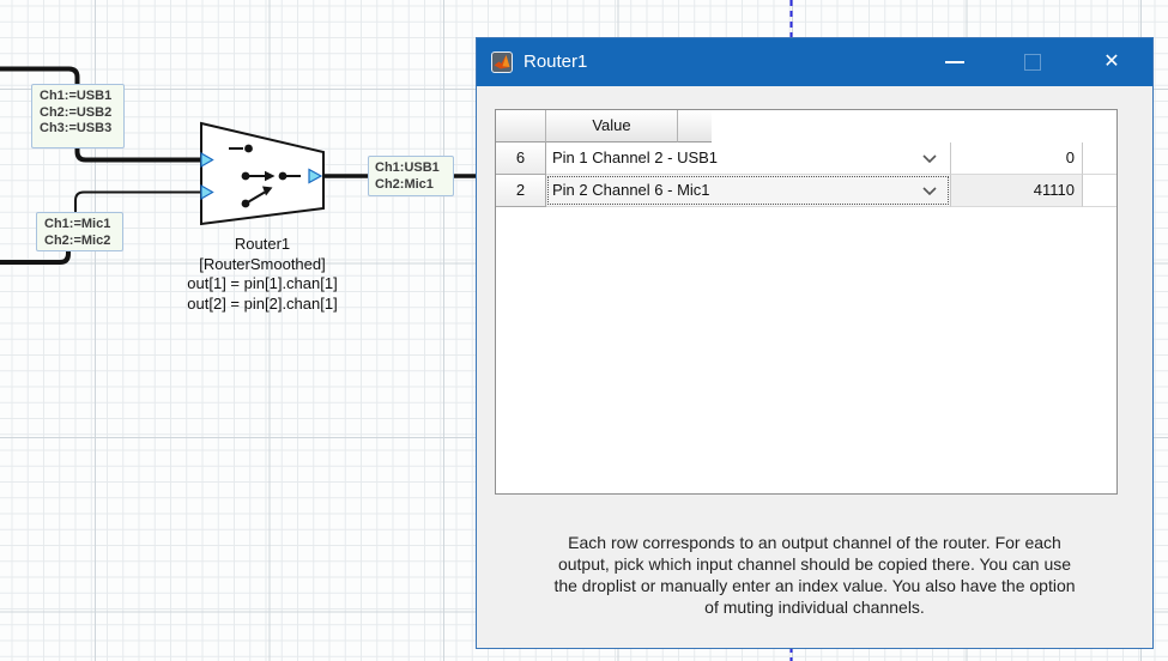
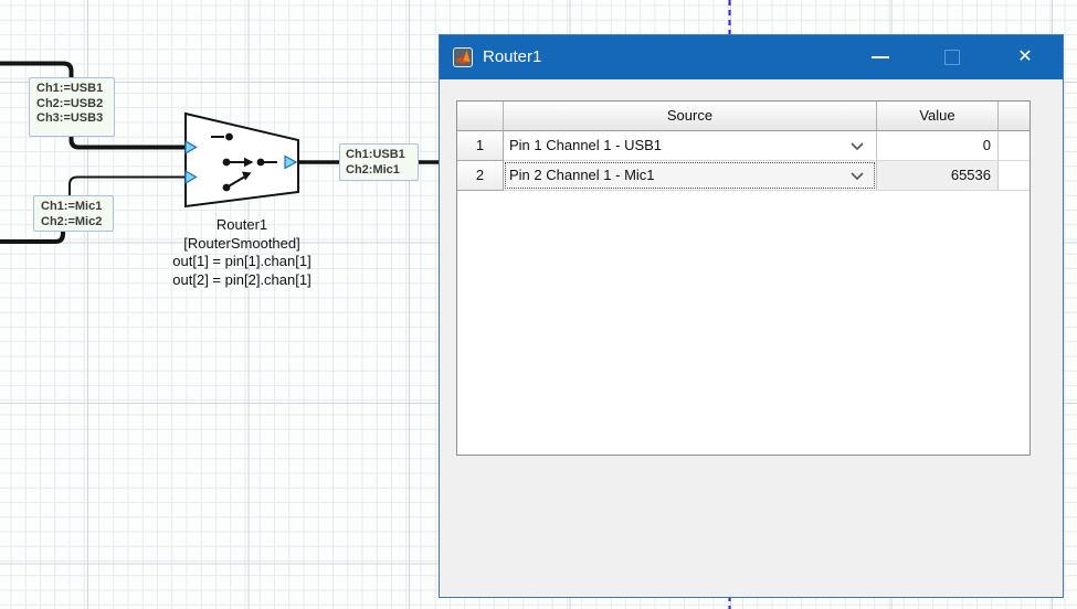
  Ch1:=USB1
  Ch2:=USB2
  Ch3:=USB3
  Ch1:=Mic1
  Ch2:=Mic2
  Ch1:USB1
  Ch2:Mic1
  Router1
  [RouterSmoothed]
  out[1] = pin[1].chan[1]
  out[2] = pin[2].chan[1]
  Router1
  ✕
+ Source
  Value
- 6
+ 1
- Pin 1 Channel 2 - USB1
+ Pin 1 Channel 1 - USB1
  0
  2
- Pin 2 Channel 6 - Mic1
+ Pin 2 Channel 1 - Mic1
- 41110
+ 65536
- Each row corresponds to an output channel of the router. For each
- output, pick which input channel should be copied there. You can use
- the droplist or manually enter an index value. You also have the option
- of muting individual channels.
